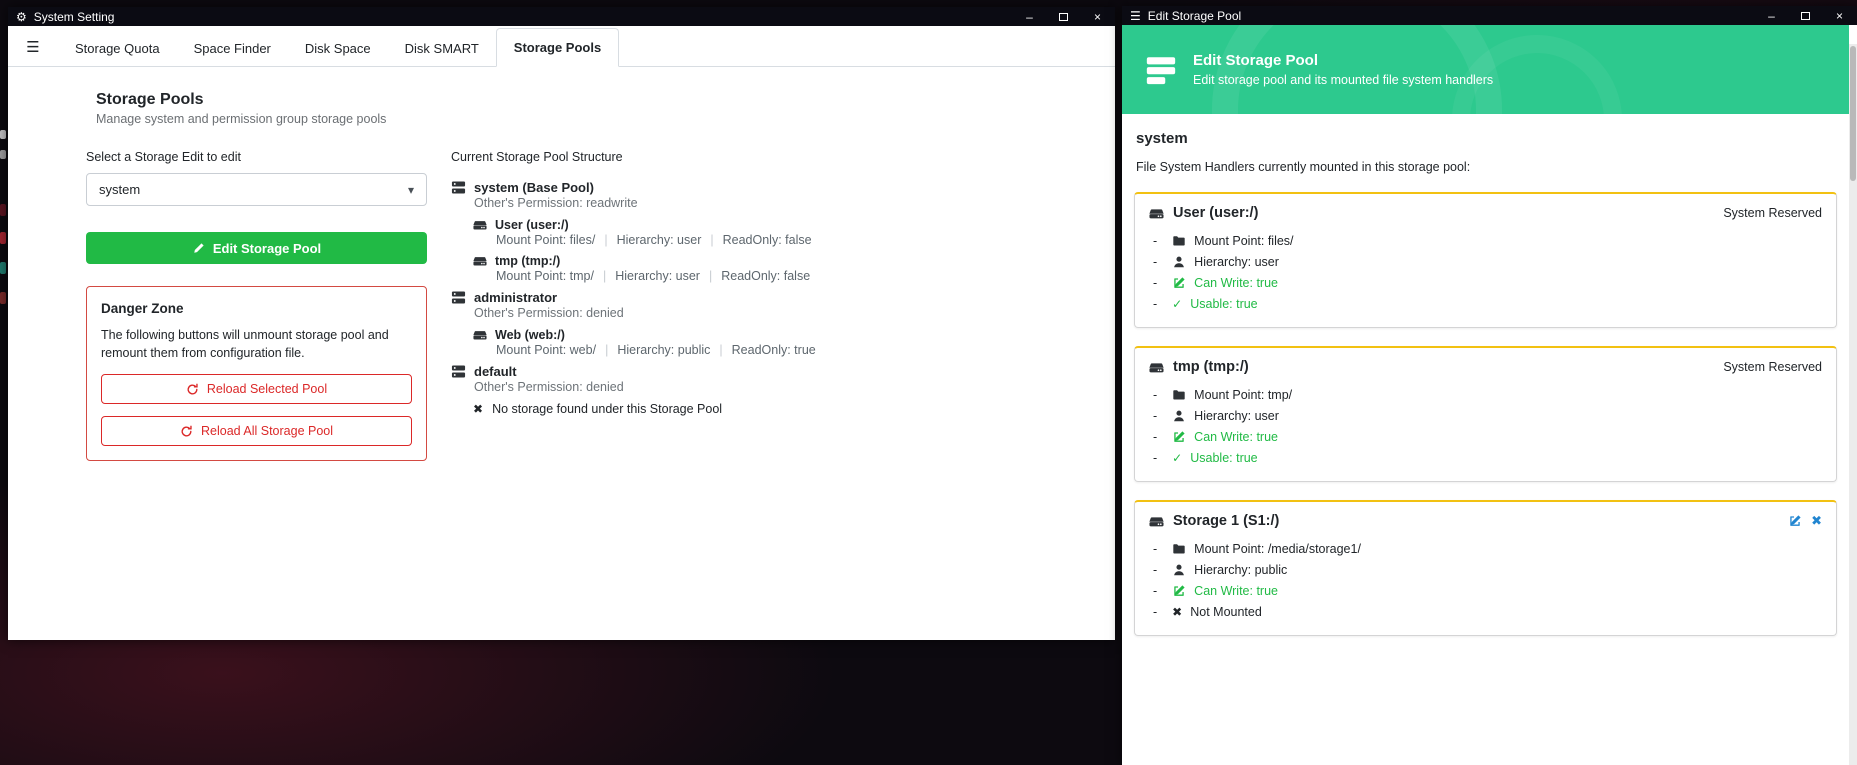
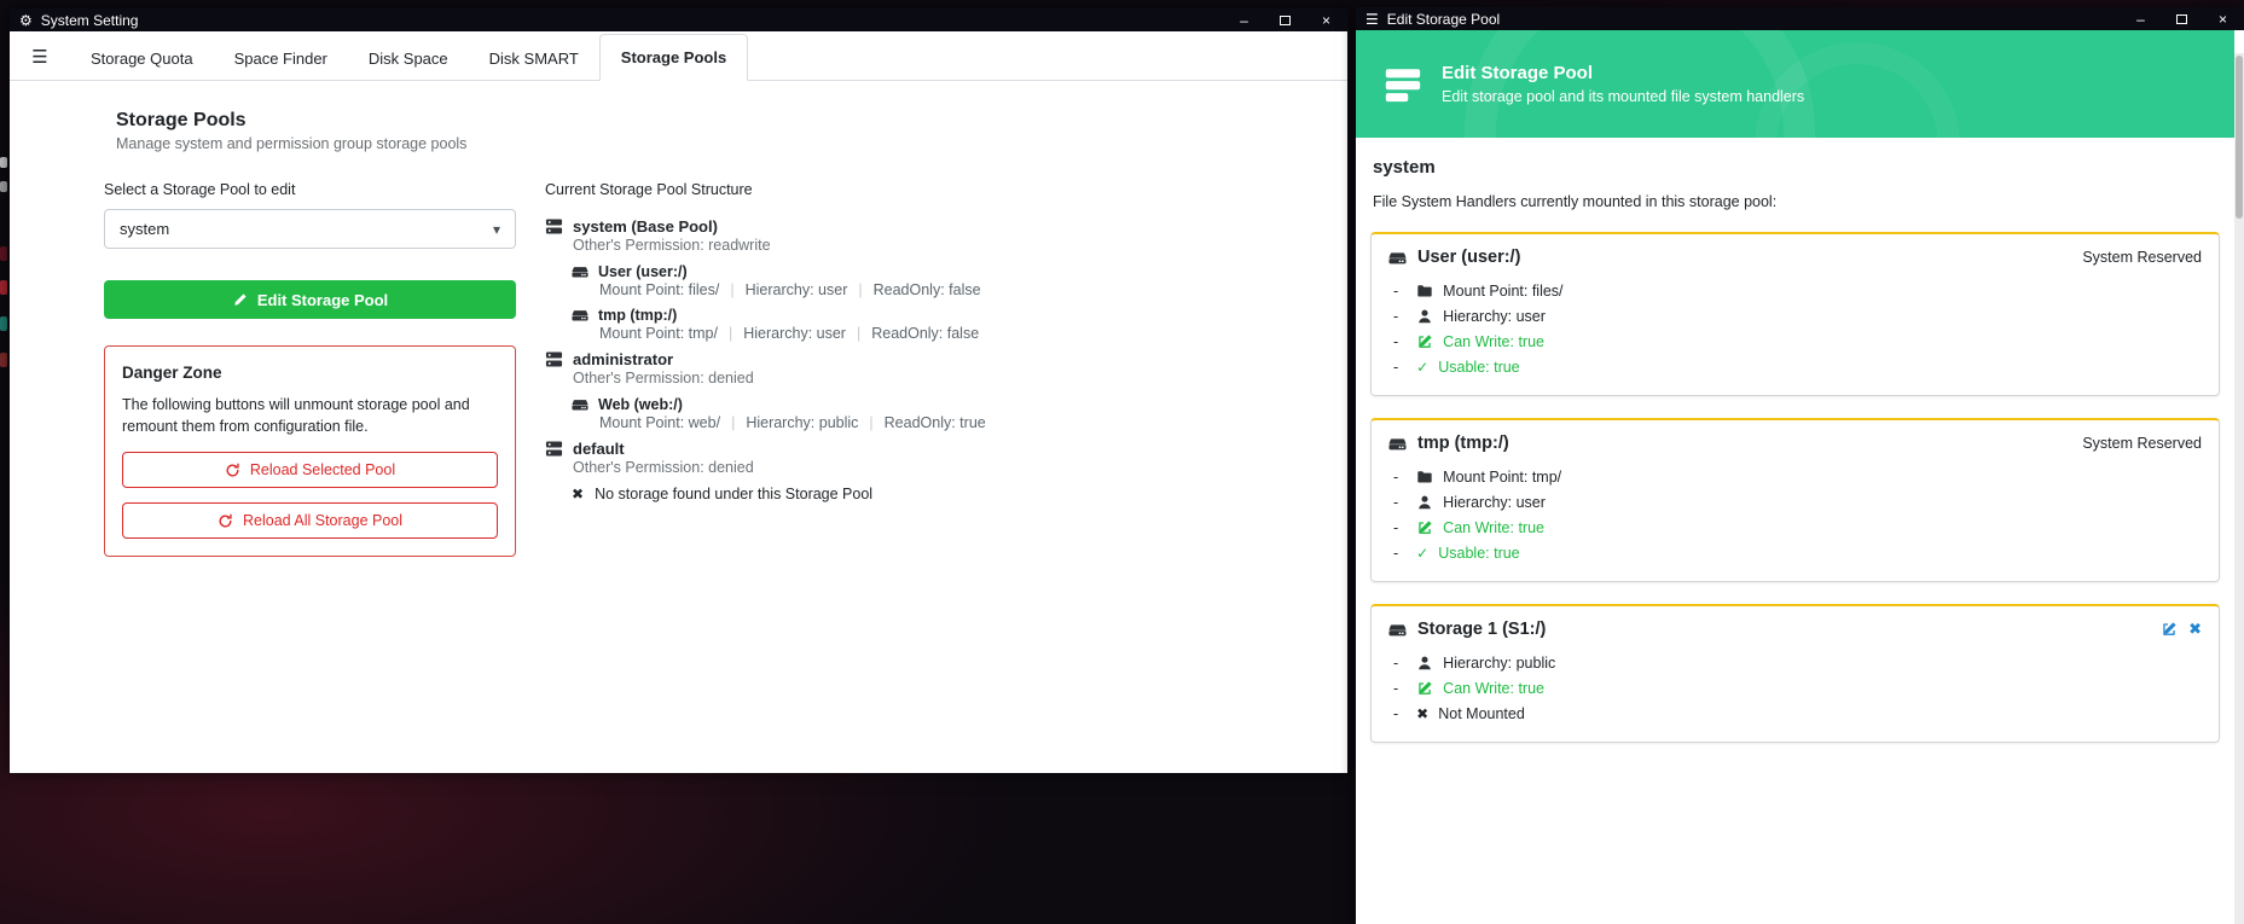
  ⚙
  System Setting
  –
  ×
  ☰
  Storage Quota
  Space Finder
  Disk Space
  Disk SMART
  Storage Pools
  Storage Pools
  Manage system and permission group storage pools
- Select a Storage Edit to edit
+ Select a Storage Pool to edit
  system
  ▾
  Edit Storage Pool
  Danger Zone
  The following buttons will unmount storage pool and remount them from configuration file.
  Reload Selected Pool
  Reload All Storage Pool
  Current Storage Pool Structure
  system (Base Pool)
  Other's Permission: readwrite
  User (user:/)
  Mount Point: files/ Hierarchy: user ReadOnly: false
  tmp (tmp:/)
  Mount Point: tmp/ Hierarchy: user ReadOnly: false
  administrator
  Other's Permission: denied
  Web (web:/)
  Mount Point: web/ Hierarchy: public ReadOnly: true
  default
  Other's Permission: denied
  ✖
  No storage found under this Storage Pool
  ☰
  Edit Storage Pool
  –
  ×
  Edit Storage Pool
  Edit storage pool and its mounted file system handlers
  system
  File System Handlers currently mounted in this storage pool:
  User (user:/)
  System Reserved
  Mount Point: files/
  Hierarchy: user
  Can Write: true
  ✓
  Usable: true
  tmp (tmp:/)
  System Reserved
  Mount Point: tmp/
  Hierarchy: user
  Can Write: true
  ✓
  Usable: true
  Storage 1 (S1:/)
  ✖
- Mount Point: /media/storage1/
  Hierarchy: public
  Can Write: true
  ✖
  Not Mounted
